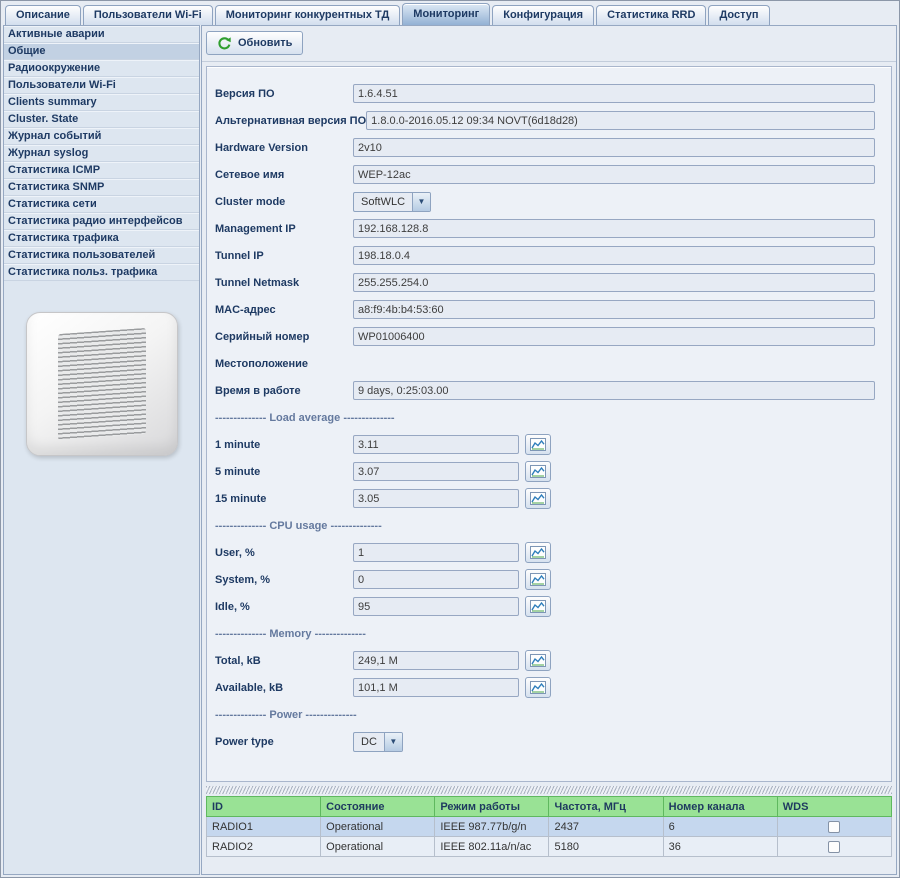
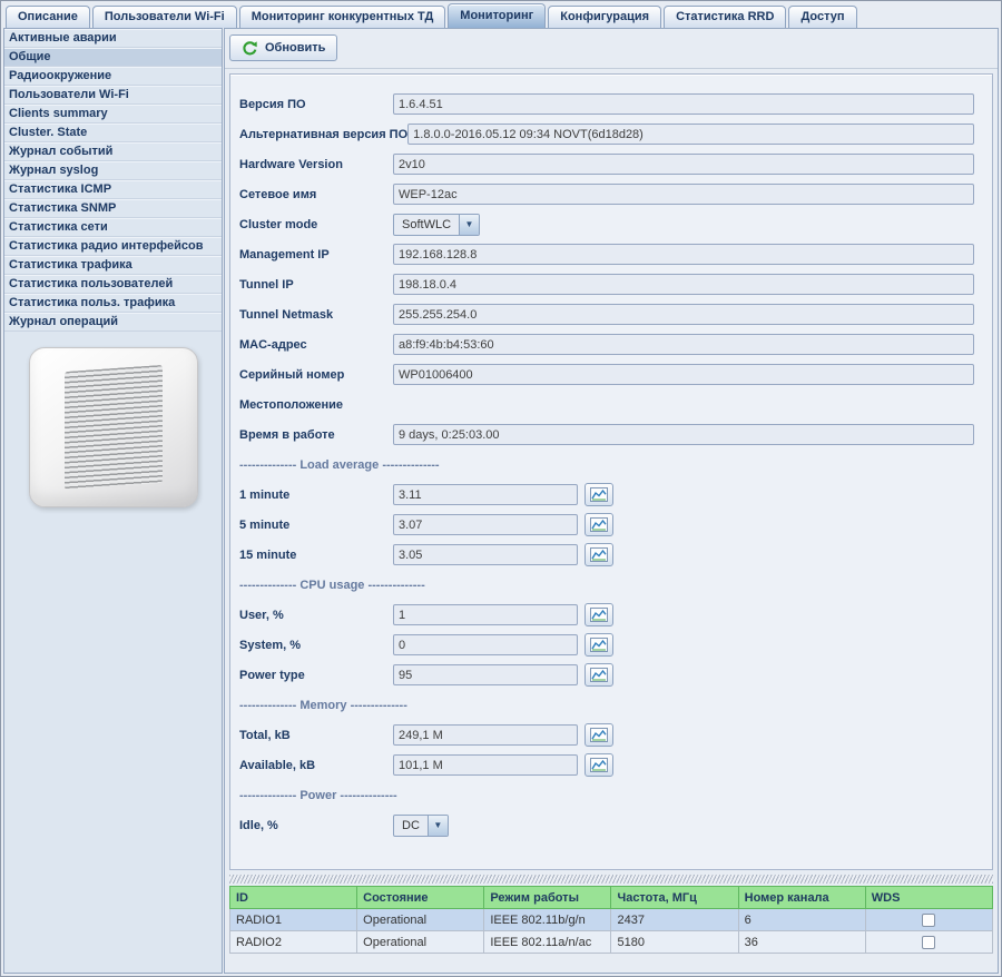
  Описание
  Пользователи Wi-Fi
  Мониторинг конкурентных ТД
  Мониторинг
  Конфигурация
  Статистика RRD
  Доступ
  Активные аварии
  Общие
  Радиоокружение
  Пользователи Wi-Fi
  Clients summary
  Cluster. State
  Журнал событий
  Журнал syslog
  Статистика ICMP
  Статистика SNMP
  Статистика сети
  Статистика радио интерфейсов
  Статистика трафика
  Статистика пользователей
  Статистика польз. трафика
+ Журнал операций
  Обновить
  Версия ПО
  1.6.4.51
  Альтернативная версия ПО
  1.8.0.0-2016.05.12 09:34 NOVT(6d18d28)
  Hardware Version
  2v10
  Сетевое имя
  WEP-12ac
  Cluster mode
  SoftWLC
  ▼
  Management IP
  192.168.128.8
  Tunnel IP
  198.18.0.4
  Tunnel Netmask
  255.255.254.0
  MAC-адрес
  a8:f9:4b:b4:53:60
  Серийный номер
  WP01006400
  Местоположение
  Время в работе
  9 days, 0:25:03.00
  -------------- Load average --------------
  1 minute
  3.11
  5 minute
  3.07
  15 minute
  3.05
  -------------- CPU usage --------------
  User, %
  1
  System, %
  0
- Idle, %
+ Power type
  95
  -------------- Memory --------------
  Total, kB
  249,1 M
  Available, kB
  101,1 M
  -------------- Power --------------
- Power type
+ Idle, %
  DC
  ▼
  ID	Состояние	Режим работы	Частота, МГц	Номер канала	WDS
- RADIO1	Operational	IEEE 987.77b/g/n	2437	6
+ RADIO1	Operational	IEEE 802.11b/g/n	2437	6
  RADIO2	Operational	IEEE 802.11a/n/ac	5180	36
